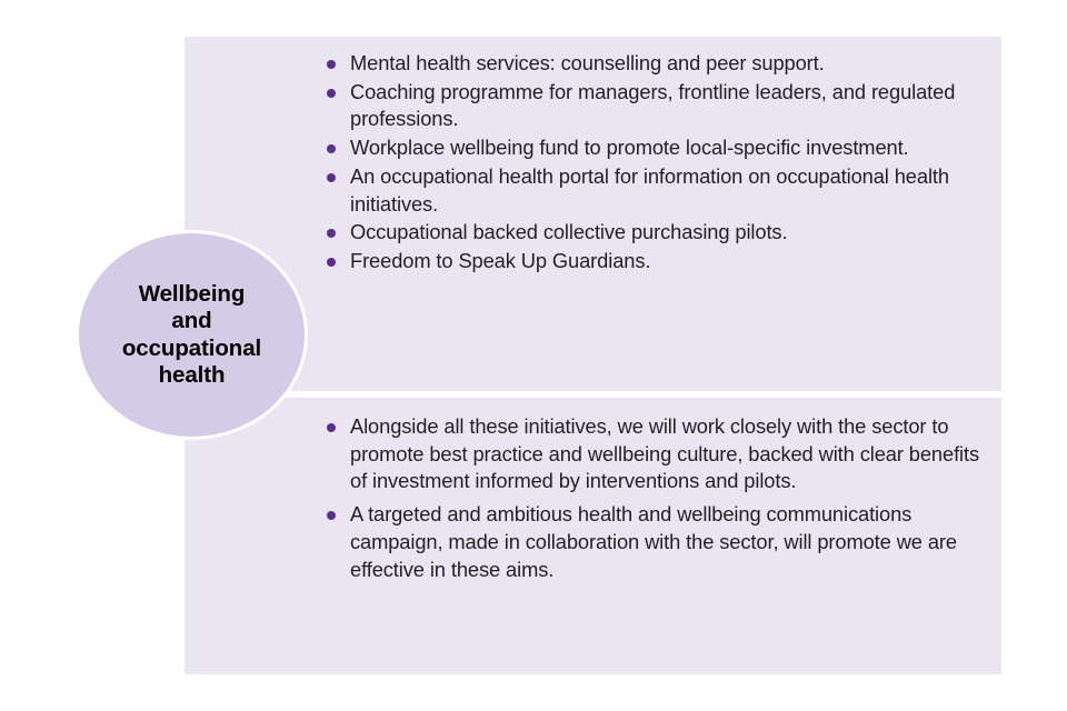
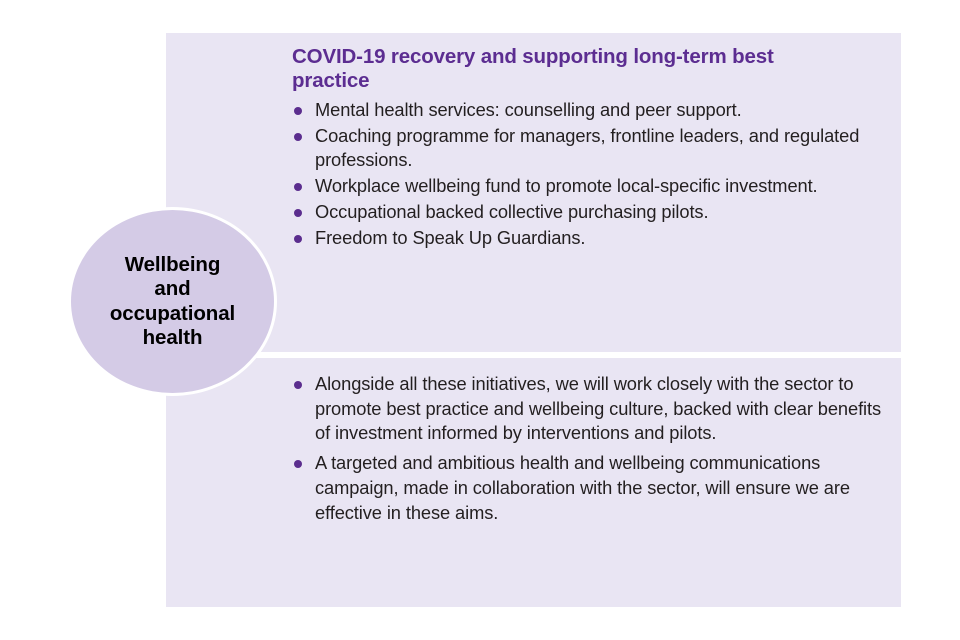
+ COVID-19 recovery and supporting long-term best practice
  Mental health services: counselling and peer support.
  Coaching programme for managers, frontline leaders, and regulated professions.
  Workplace wellbeing fund to promote local-specific investment.
- An occupational health portal for information on occupational health initiatives.
  Occupational backed collective purchasing pilots.
  Freedom to Speak Up Guardians.
  Alongside all these initiatives, we will work closely with the sector to promote best practice and wellbeing culture, backed with clear benefits of investment informed by interventions and pilots.
- A targeted and ambitious health and wellbeing communications campaign, made in collaboration with the sector, will promote we are effective in these aims.
+ A targeted and ambitious health and wellbeing communications campaign, made in collaboration with the sector, will ensure we are effective in these aims.
  Wellbeing
  and
  occupational
  health
